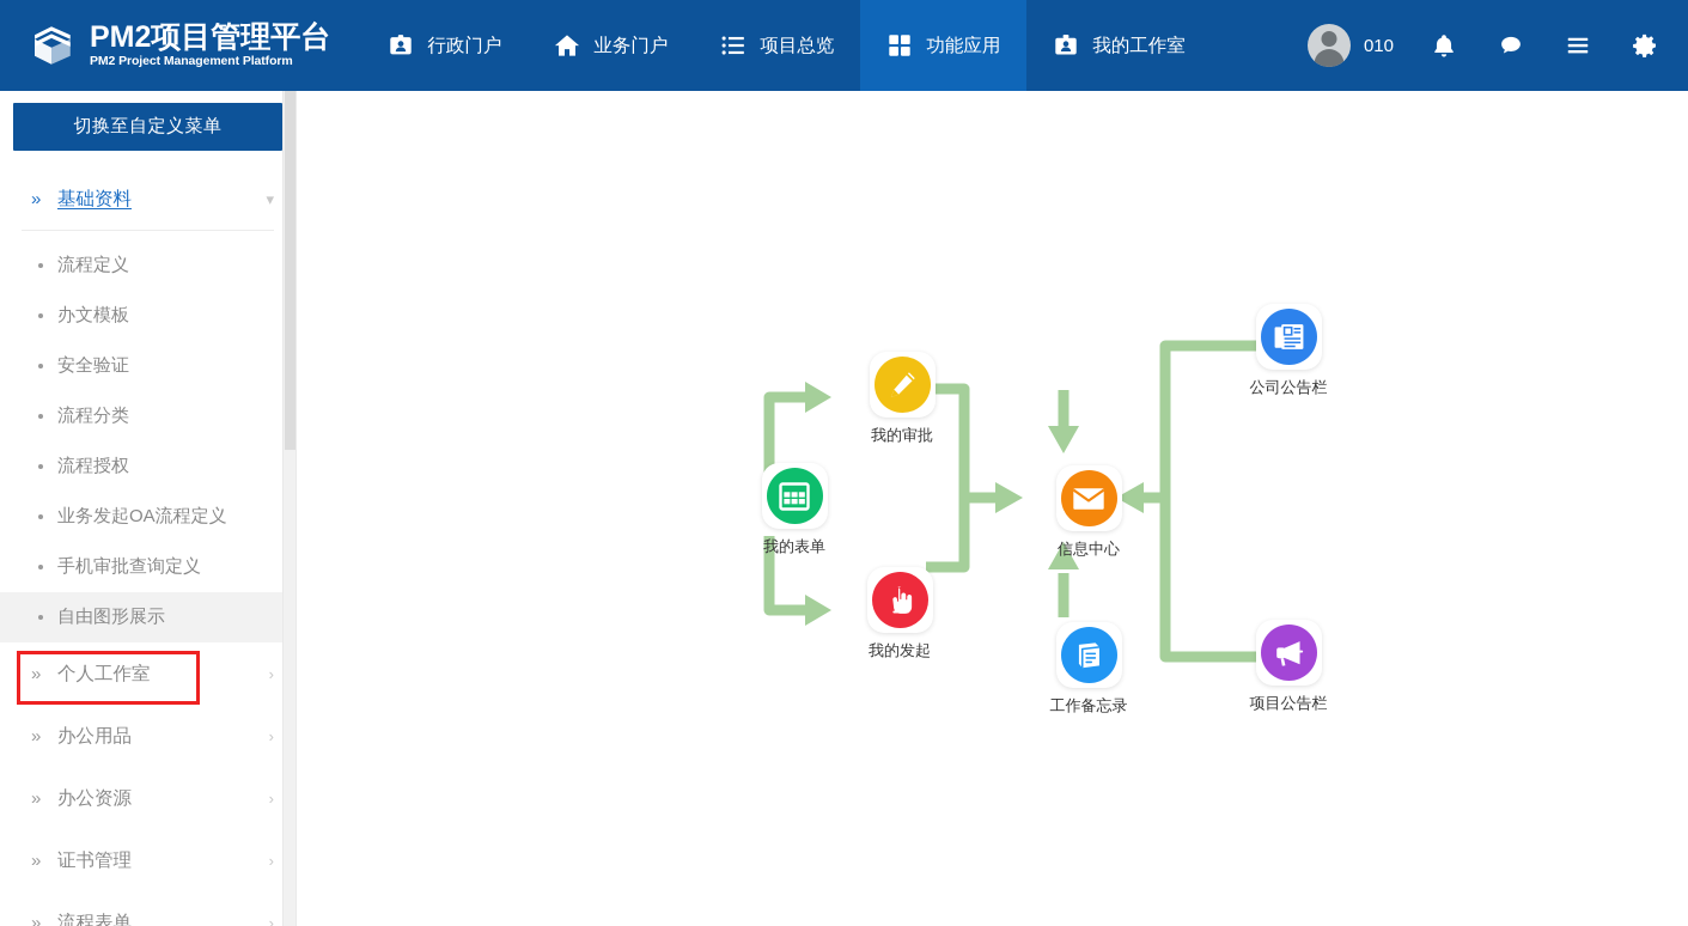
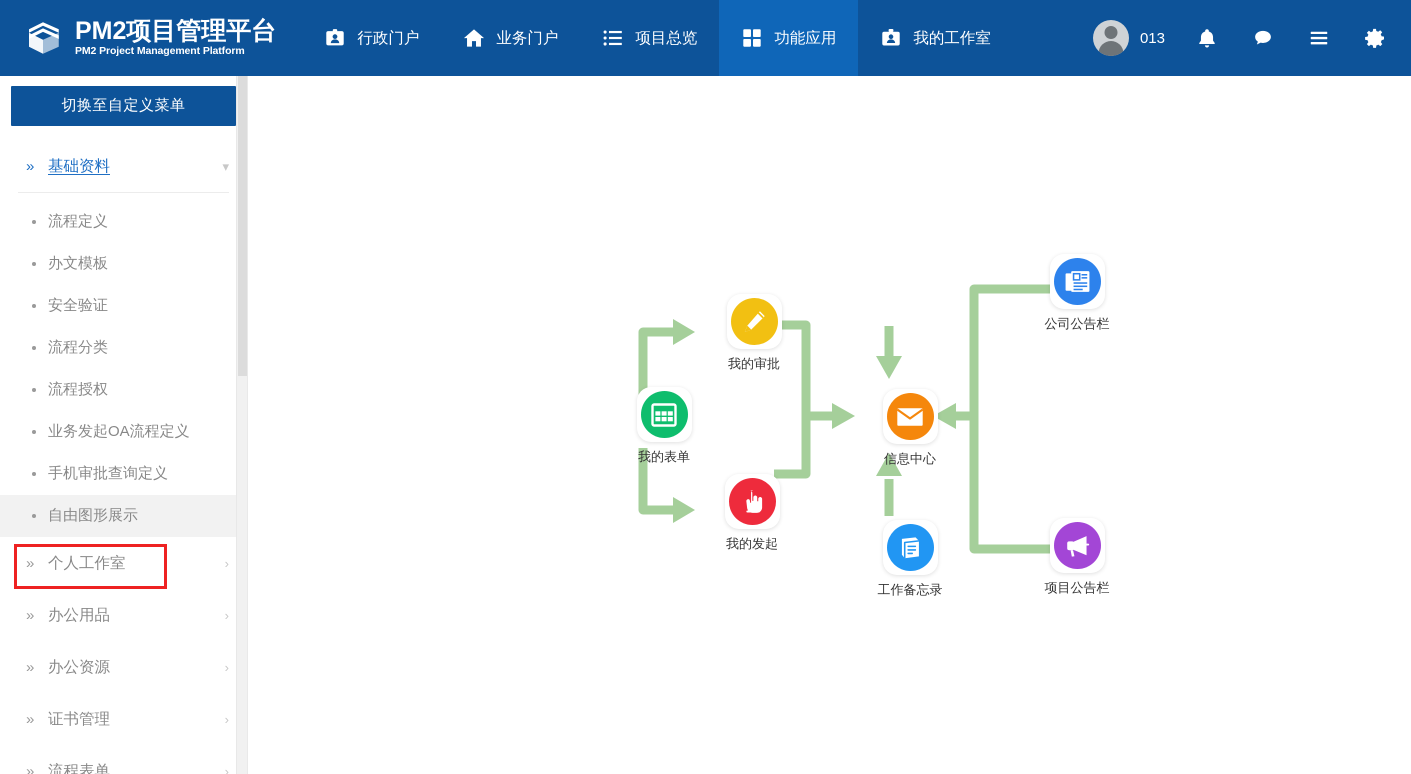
  PM2项目管理平台
  PM2 Project Management Platform
  行政门户
  业务门户
  项目总览
  功能应用
  我的工作室
- 010
+ 013
  切换至自定义菜单
  »
  基础资料
  ▾
  流程定义
  办文模板
  安全验证
  流程分类
  流程授权
  业务发起OA流程定义
  手机审批查询定义
  自由图形展示
  »
  个人工作室
  ›
  »
  办公用品
  ›
  »
  办公资源
  ›
  »
  证书管理
  ›
  »
  流程表单
  ›
  我的表单
  我的审批
  我的发起
  信息中心
  工作备忘录
  公司公告栏
  项目公告栏
